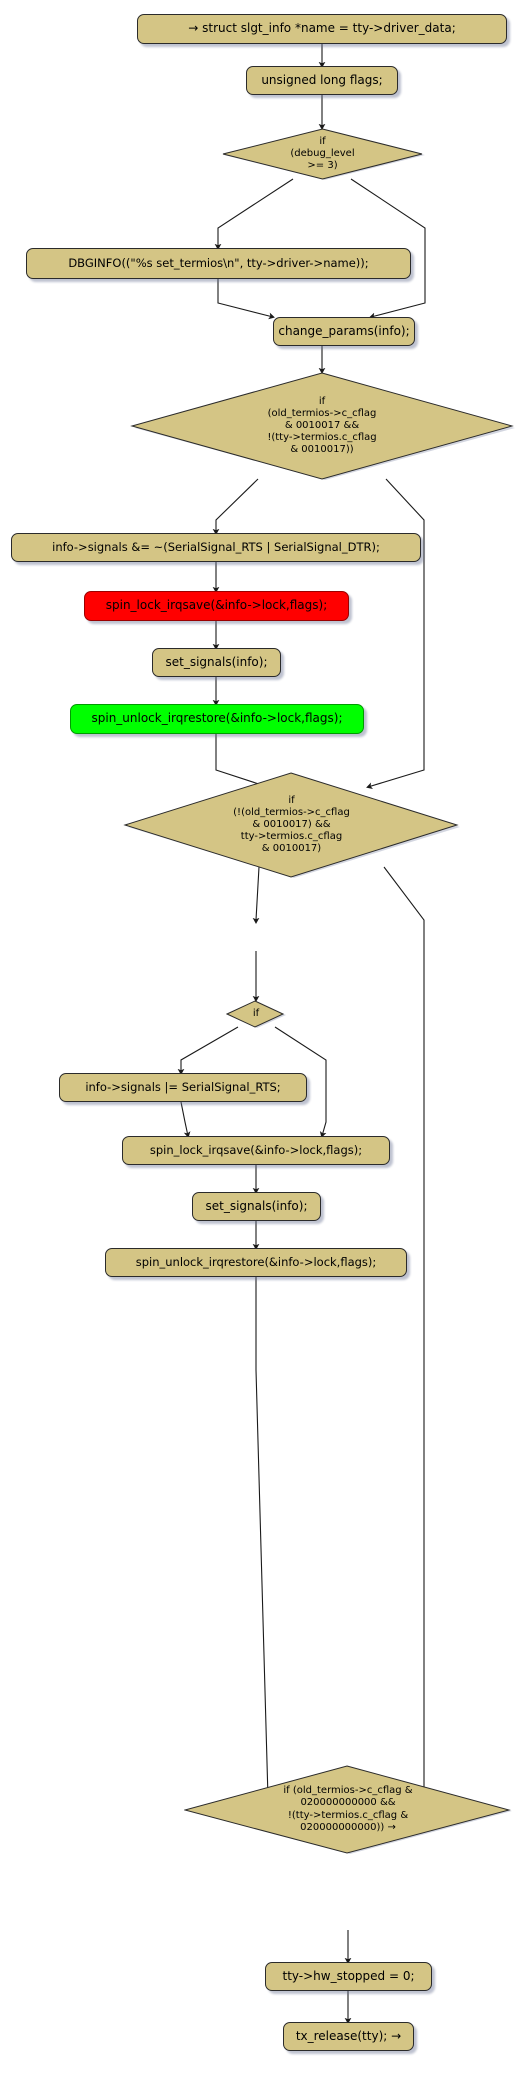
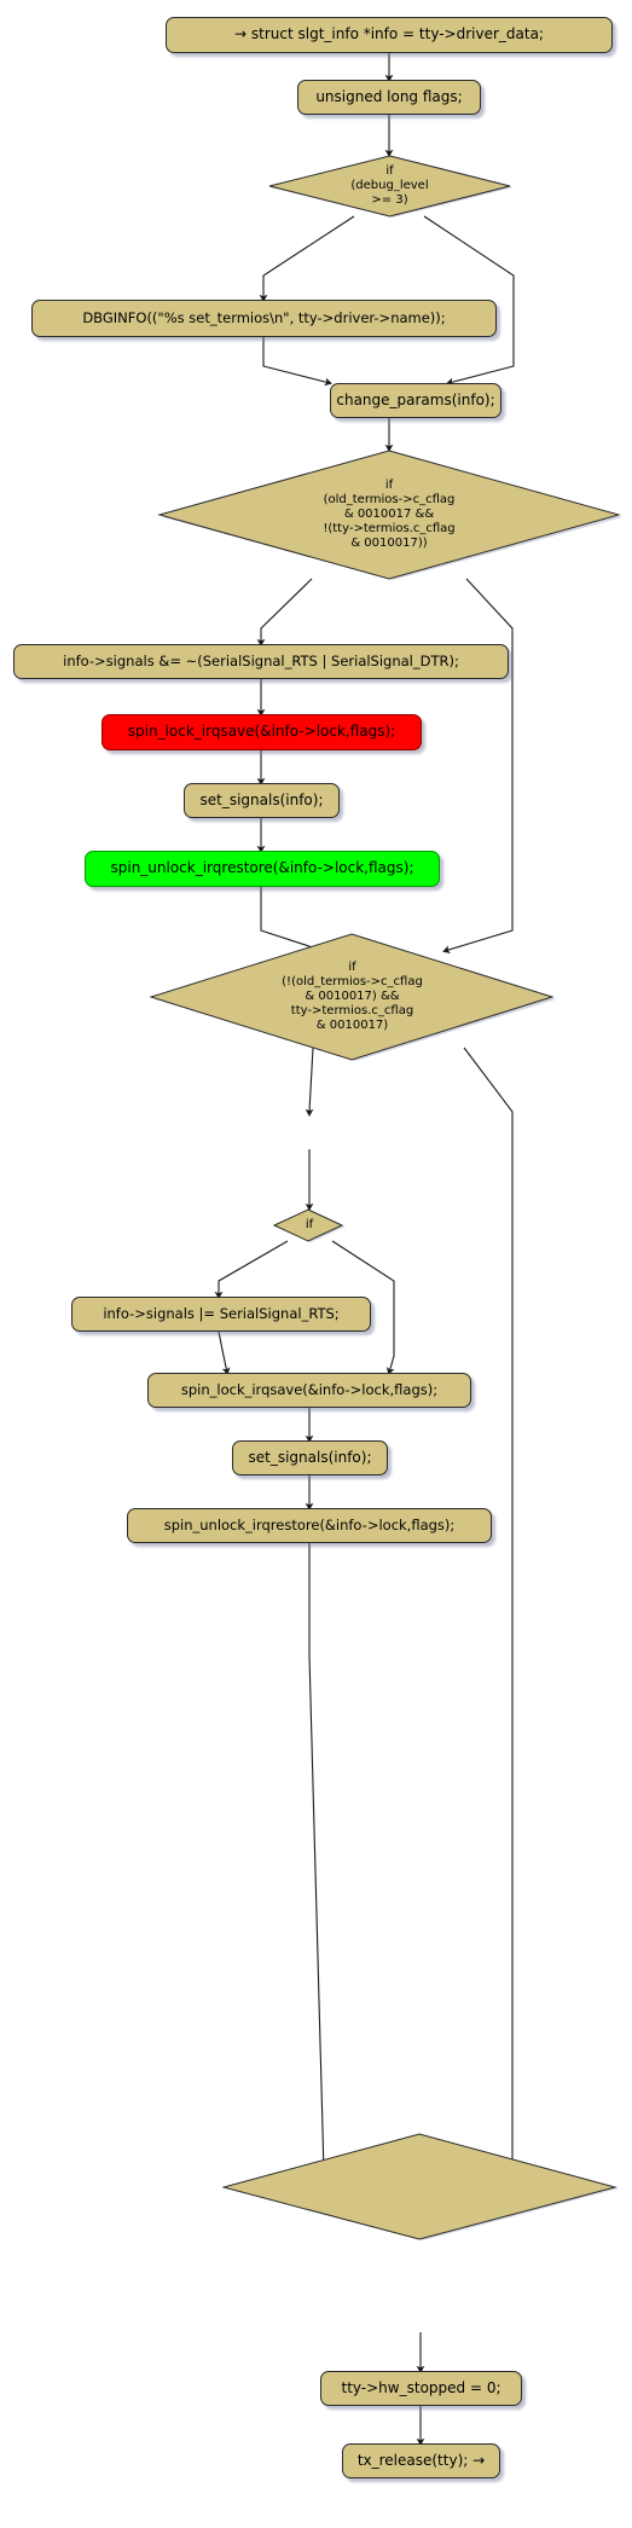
- → struct slgt_info *name = tty->driver_data;
+ → struct slgt_info *info = tty->driver_data;
  unsigned long flags;
  if
  (debug_level
  >= 3)
  DBGINFO(("%s set_termios\n", tty->driver->name));
  change_params(info);
  if
  (old_termios->c_cflag
  & 0010017 &&
  !(tty->termios.c_cflag
  & 0010017))
  info->signals &= ~(SerialSignal_RTS | SerialSignal_DTR);
  spin_lock_irqsave(&info->lock,flags);
  set_signals(info);
  spin_unlock_irqrestore(&info->lock,flags);
  if
  (!(old_termios->c_cflag
  & 0010017) &&
  tty->termios.c_cflag
  & 0010017)
  if
  info->signals |= SerialSignal_RTS;
  spin_lock_irqsave(&info->lock,flags);
  set_signals(info);
  spin_unlock_irqrestore(&info->lock,flags);
- if (old_termios->c_cflag &
- 020000000000 &&
- !(tty->termios.c_cflag &
- 020000000000)) →
  tty->hw_stopped = 0;
  tx_release(tty); →
